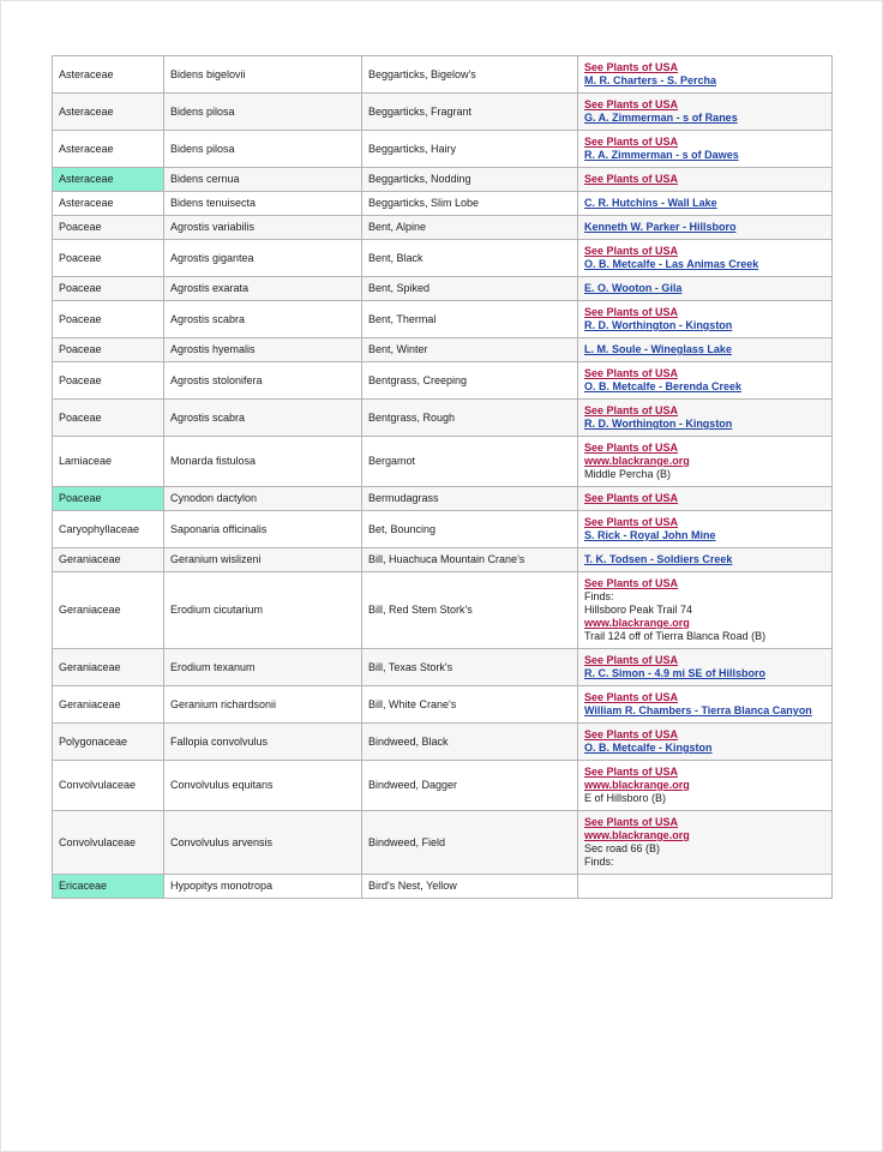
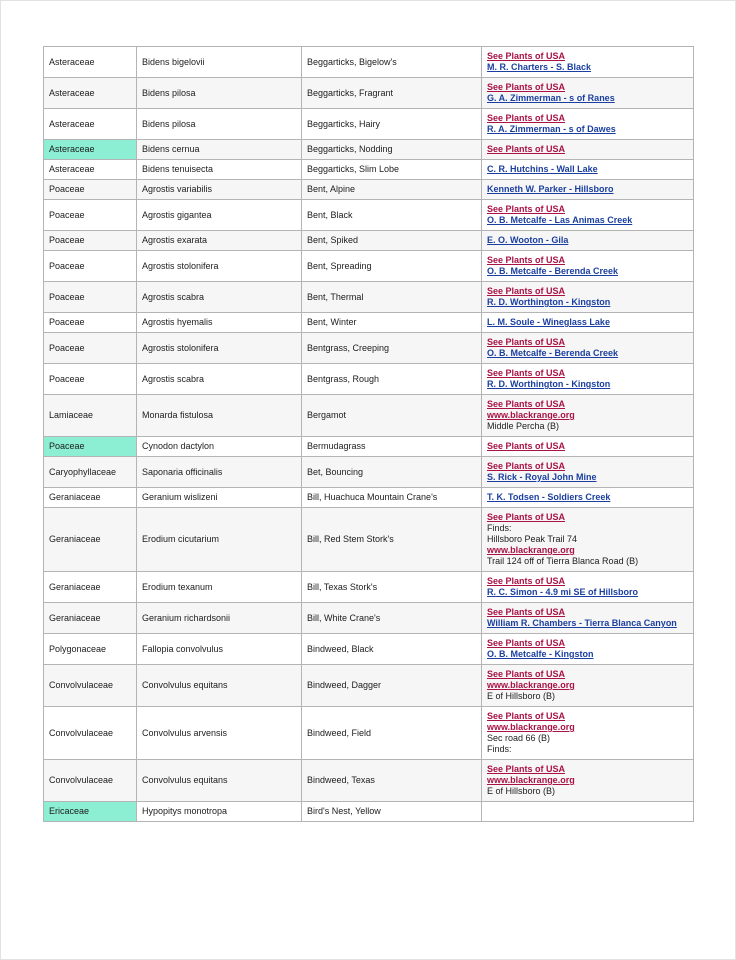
- Asteraceae	Bidens bigelovii	Beggarticks, Bigelow's	See Plants of USAM. R. Charters - S. Percha
+ Asteraceae	Bidens bigelovii	Beggarticks, Bigelow's	See Plants of USAM. R. Charters - S. Black
  Asteraceae	Bidens pilosa	Beggarticks, Fragrant	See Plants of USAG. A. Zimmerman - s of Ranes
  Asteraceae	Bidens pilosa	Beggarticks, Hairy	See Plants of USAR. A. Zimmerman - s of Dawes
  Asteraceae	Bidens cernua	Beggarticks, Nodding	See Plants of USA
  Asteraceae	Bidens tenuisecta	Beggarticks, Slim Lobe	C. R. Hutchins - Wall Lake
  Poaceae	Agrostis variabilis	Bent, Alpine	Kenneth W. Parker - Hillsboro
  Poaceae	Agrostis gigantea	Bent, Black	See Plants of USAO. B. Metcalfe - Las Animas Creek
  Poaceae	Agrostis exarata	Bent, Spiked	E. O. Wooton - Gila
+ Poaceae	Agrostis stolonifera	Bent, Spreading	See Plants of USAO. B. Metcalfe - Berenda Creek
  Poaceae	Agrostis scabra	Bent, Thermal	See Plants of USAR. D. Worthington - Kingston
  Poaceae	Agrostis hyemalis	Bent, Winter	L. M. Soule - Wineglass Lake
  Poaceae	Agrostis stolonifera	Bentgrass, Creeping	See Plants of USAO. B. Metcalfe - Berenda Creek
  Poaceae	Agrostis scabra	Bentgrass, Rough	See Plants of USAR. D. Worthington - Kingston
  Lamiaceae	Monarda fistulosa	Bergamot	See Plants of USAwww.blackrange.orgMiddle Percha (B)
  Poaceae	Cynodon dactylon	Bermudagrass	See Plants of USA
  Caryophyllaceae	Saponaria officinalis	Bet, Bouncing	See Plants of USAS. Rick - Royal John Mine
  Geraniaceae	Geranium wislizeni	Bill, Huachuca Mountain Crane's	T. K. Todsen - Soldiers Creek
  Geraniaceae	Erodium cicutarium	Bill, Red Stem Stork's	See Plants of USAFinds:Hillsboro Peak Trail 74www.blackrange.orgTrail 124 off of Tierra Blanca Road (B)
  Geraniaceae	Erodium texanum	Bill, Texas Stork's	See Plants of USAR. C. Simon - 4.9 mi SE of Hillsboro
  Geraniaceae	Geranium richardsonii	Bill, White Crane's	See Plants of USAWilliam R. Chambers - Tierra Blanca Canyon
  Polygonaceae	Fallopia convolvulus	Bindweed, Black	See Plants of USAO. B. Metcalfe - Kingston
  Convolvulaceae	Convolvulus equitans	Bindweed, Dagger	See Plants of USAwww.blackrange.orgE of Hillsboro (B)
  Convolvulaceae	Convolvulus arvensis	Bindweed, Field	See Plants of USAwww.blackrange.orgSec road 66 (B)Finds:
+ Convolvulaceae	Convolvulus equitans	Bindweed, Texas	See Plants of USAwww.blackrange.orgE of Hillsboro (B)
  Ericaceae	Hypopitys monotropa	Bird's Nest, Yellow
